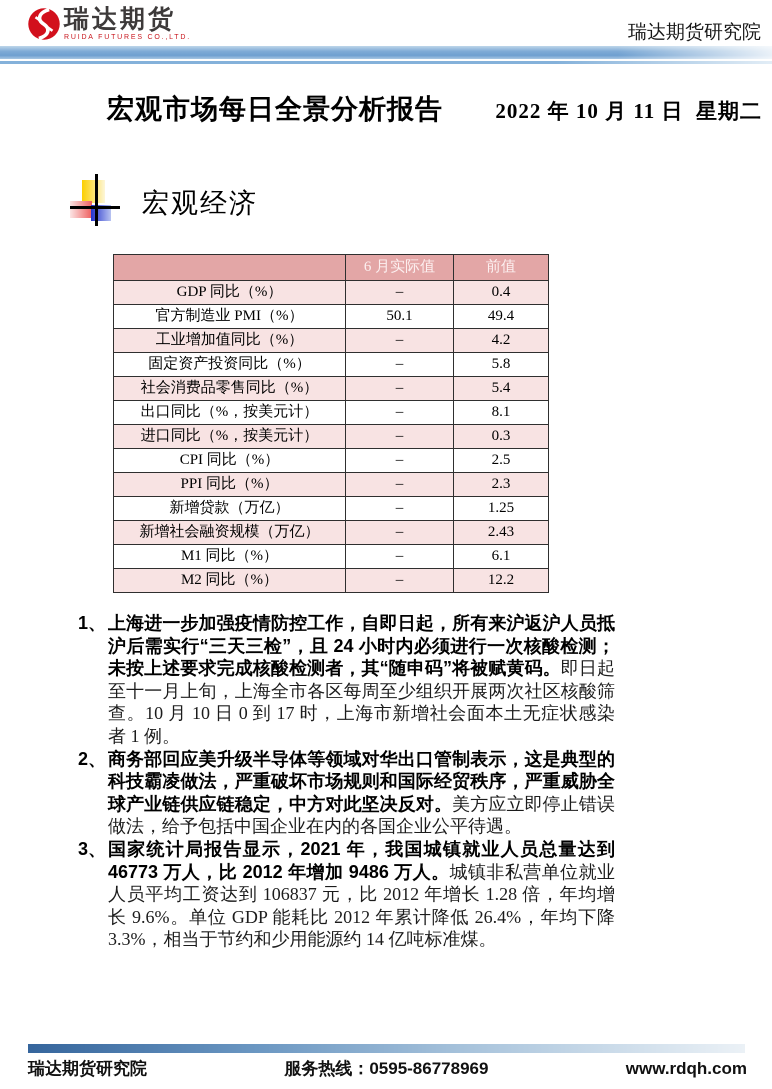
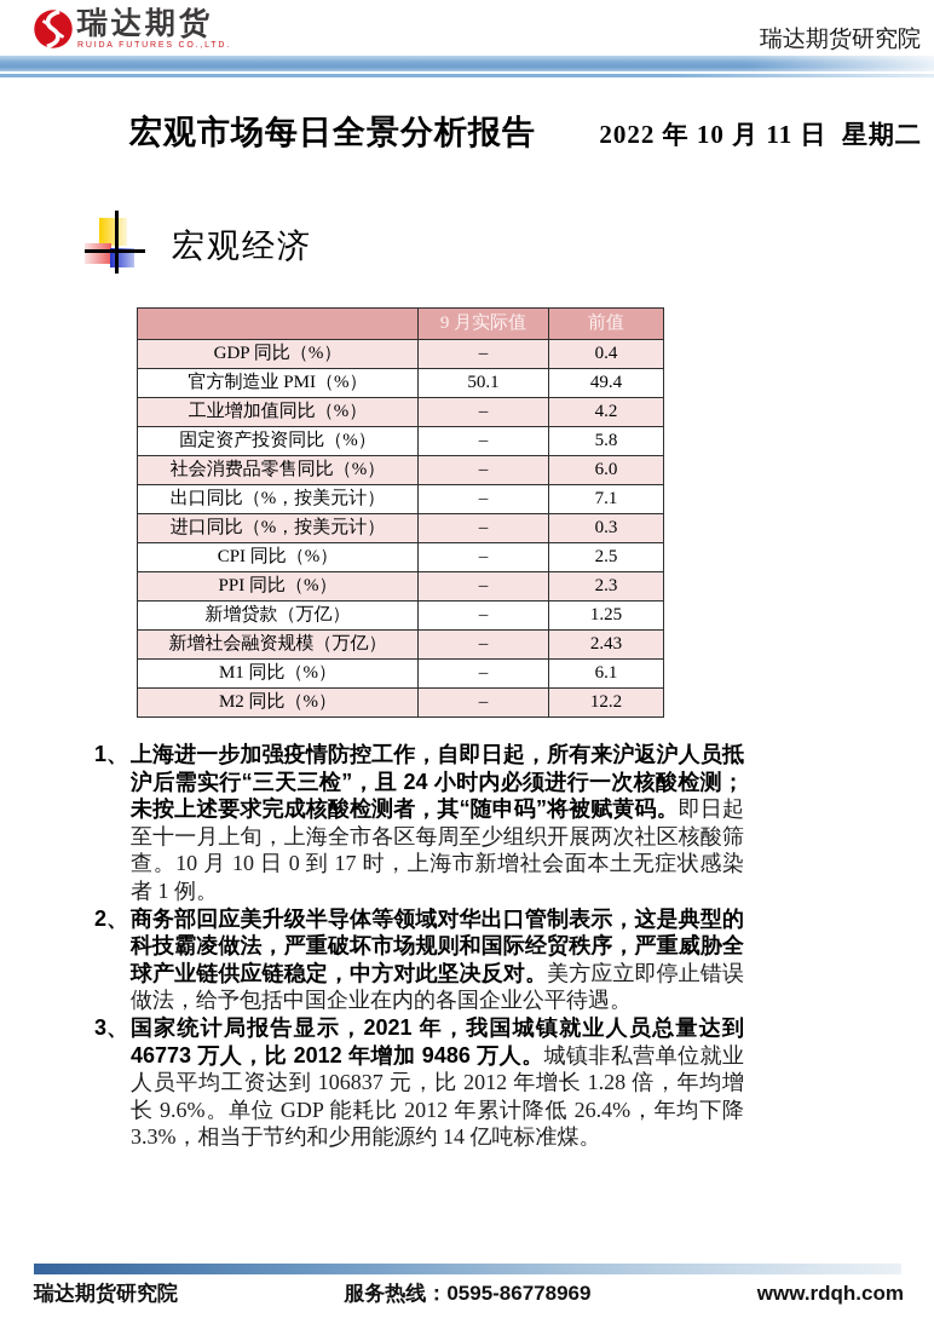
  瑞达期货
  瑞达期货研究院
  宏观市场每日全景分析报告
  2022 年 10 月 11 日 星期二
  宏观经济
- 	6 月实际值	前值
+ 	9 月实际值	前值
  GDP 同比（%）	–	0.4
  官方制造业 PMI（%）	50.1	49.4
  工业增加值同比（%）	–	4.2
  固定资产投资同比（%）	–	5.8
- 社会消费品零售同比（%）	–	5.4
+ 社会消费品零售同比（%）	–	6.0
- 出口同比（%，按美元计）	–	8.1
+ 出口同比（%，按美元计）	–	7.1
  进口同比（%，按美元计）	–	0.3
  CPI 同比（%）	–	2.5
  PPI 同比（%）	–	2.3
  新增贷款（万亿）	–	1.25
  新增社会融资规模（万亿）	–	2.43
  M1 同比（%）	–	6.1
  M2 同比（%）	–	12.2
  1、
  上海进一步加强疫情防控工作，自即日起，所有来沪返沪人员抵沪后需实行“三天三检”，且 24 小时内必须进行一次核酸检测；未按上述要求完成核酸检测者，其“随申码”将被赋黄码。即日起至十一月上旬，上海全市各区每周至少组织开展两次社区核酸筛查。10 月 10 日 0 到 17 时，上海市新增社会面本土无症状感染者 1 例。
  2、
  商务部回应美升级半导体等领域对华出口管制表示，这是典型的科技霸凌做法，严重破坏市场规则和国际经贸秩序，严重威胁全球产业链供应链稳定，中方对此坚决反对。美方应立即停止错误做法，给予包括中国企业在内的各国企业公平待遇。
  3、
  国家统计局报告显示，2021 年，我国城镇就业人员总量达到 46773 万人，比 2012 年增加 9486 万人。城镇非私营单位就业人员平均工资达到 106837 元，比 2012 年增长 1.28 倍，年均增长 9.6%。单位 GDP 能耗比 2012 年累计降低 26.4%，年均下降 3.3%，相当于节约和少用能源约 14 亿吨标准煤。
  瑞达期货研究院
  服务热线：0595-86778969
  www.rdqh.com
